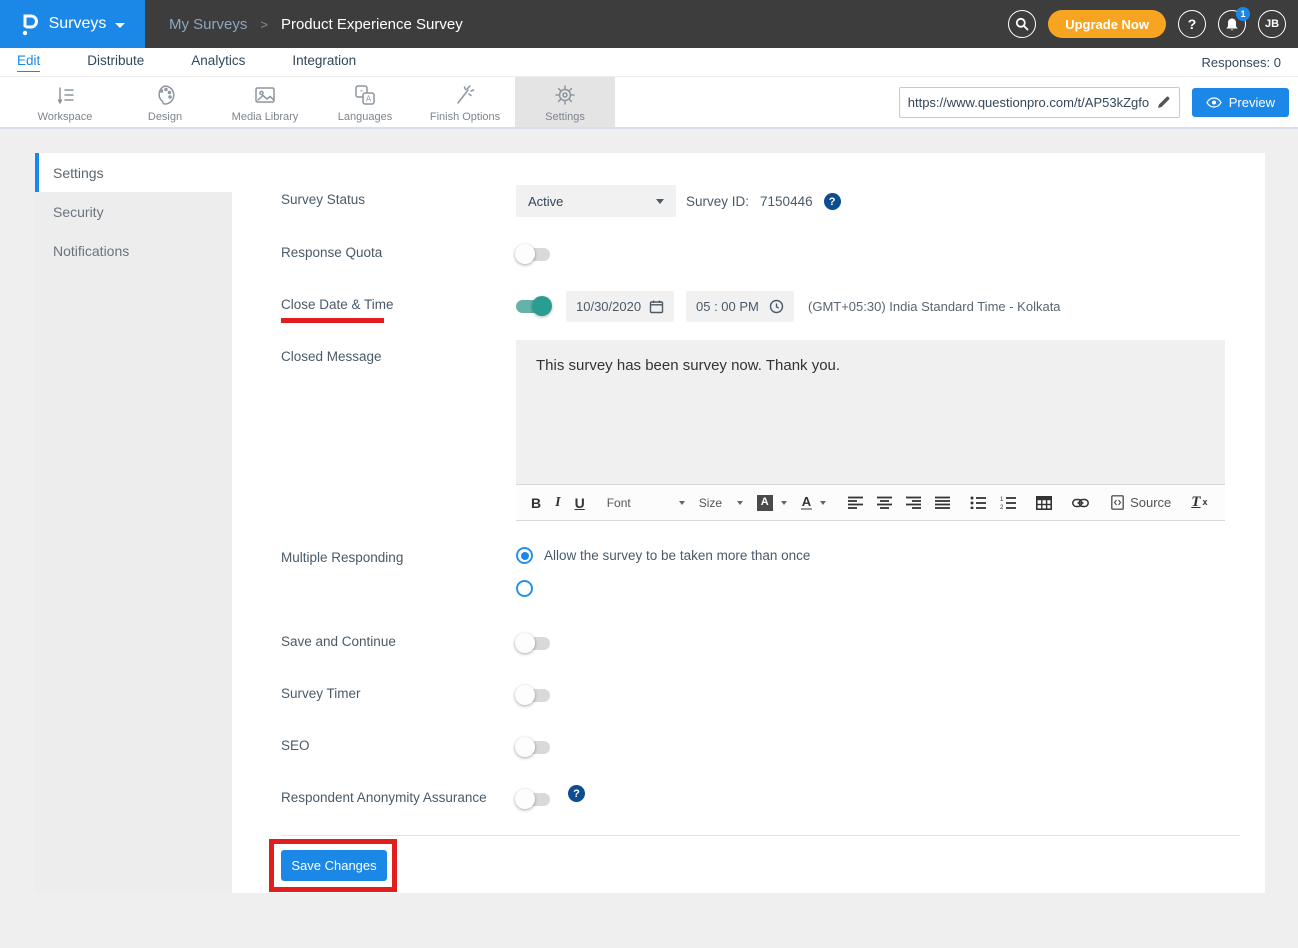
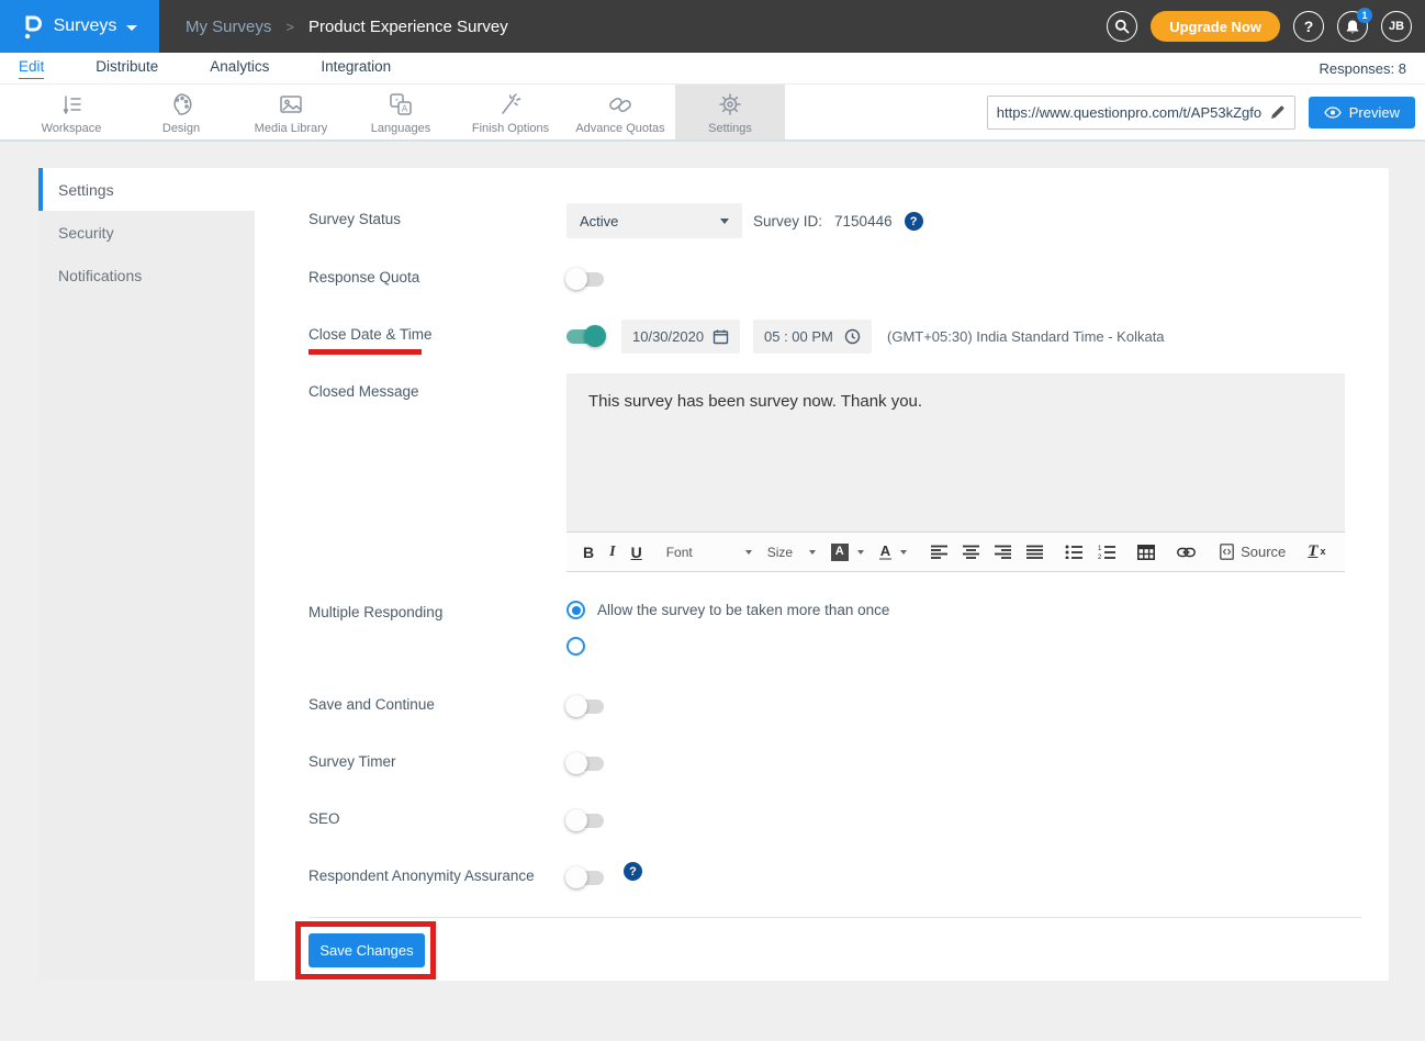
  Surveys
  My Surveys
  >
  Product Experience Survey
  Upgrade Now
  ?
  1
  JB
  Edit
  Distribute
  Analytics
  Integration
- Responses: 0
+ Responses: 8
  Workspace
  Design
  Media Library
  A
  Languages
  Finish Options
+ Advance Quotas
  Settings
  https://www.questionpro.com/t/AP53kZgfo
  Preview
  Settings
  Security
  Notifications
  Survey Status
  Active
  Survey ID:
  7150446
  ?
  Response Quota
  Close Date & Time
  10/30/2020
  05 : 00 PM
  (GMT+05:30) India Standard Time - Kolkata
  Closed Message
  This survey has been survey now. Thank you.
  B
  I
  U
  Font
  Size
  A
  A
  Source
  T
  x
  Multiple Responding
  Allow the survey to be taken more than once
  Save and Continue
  Survey Timer
  SEO
  Respondent Anonymity Assurance
  ?
  Save Changes
